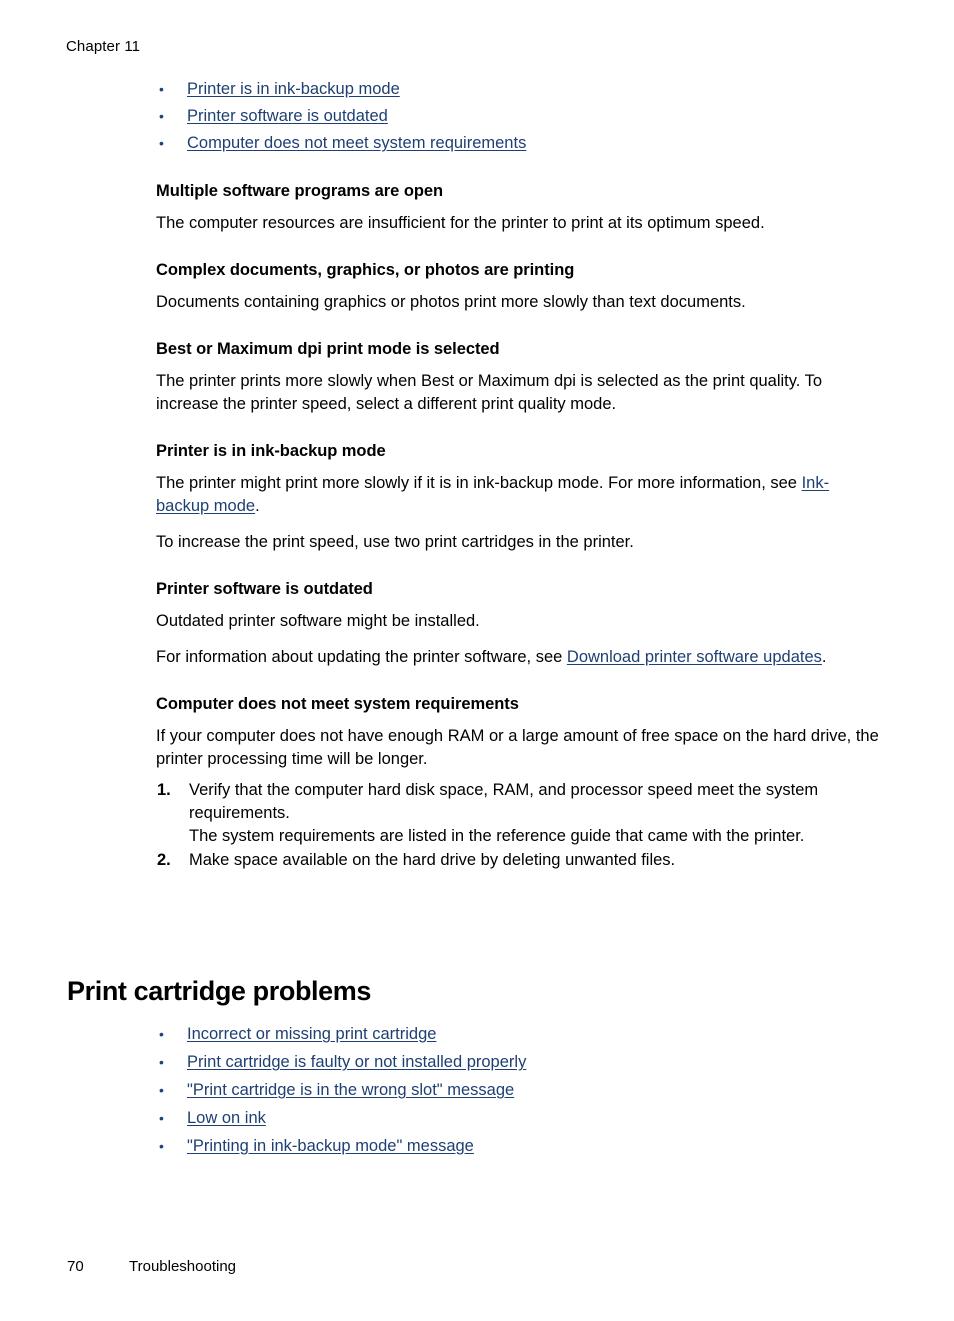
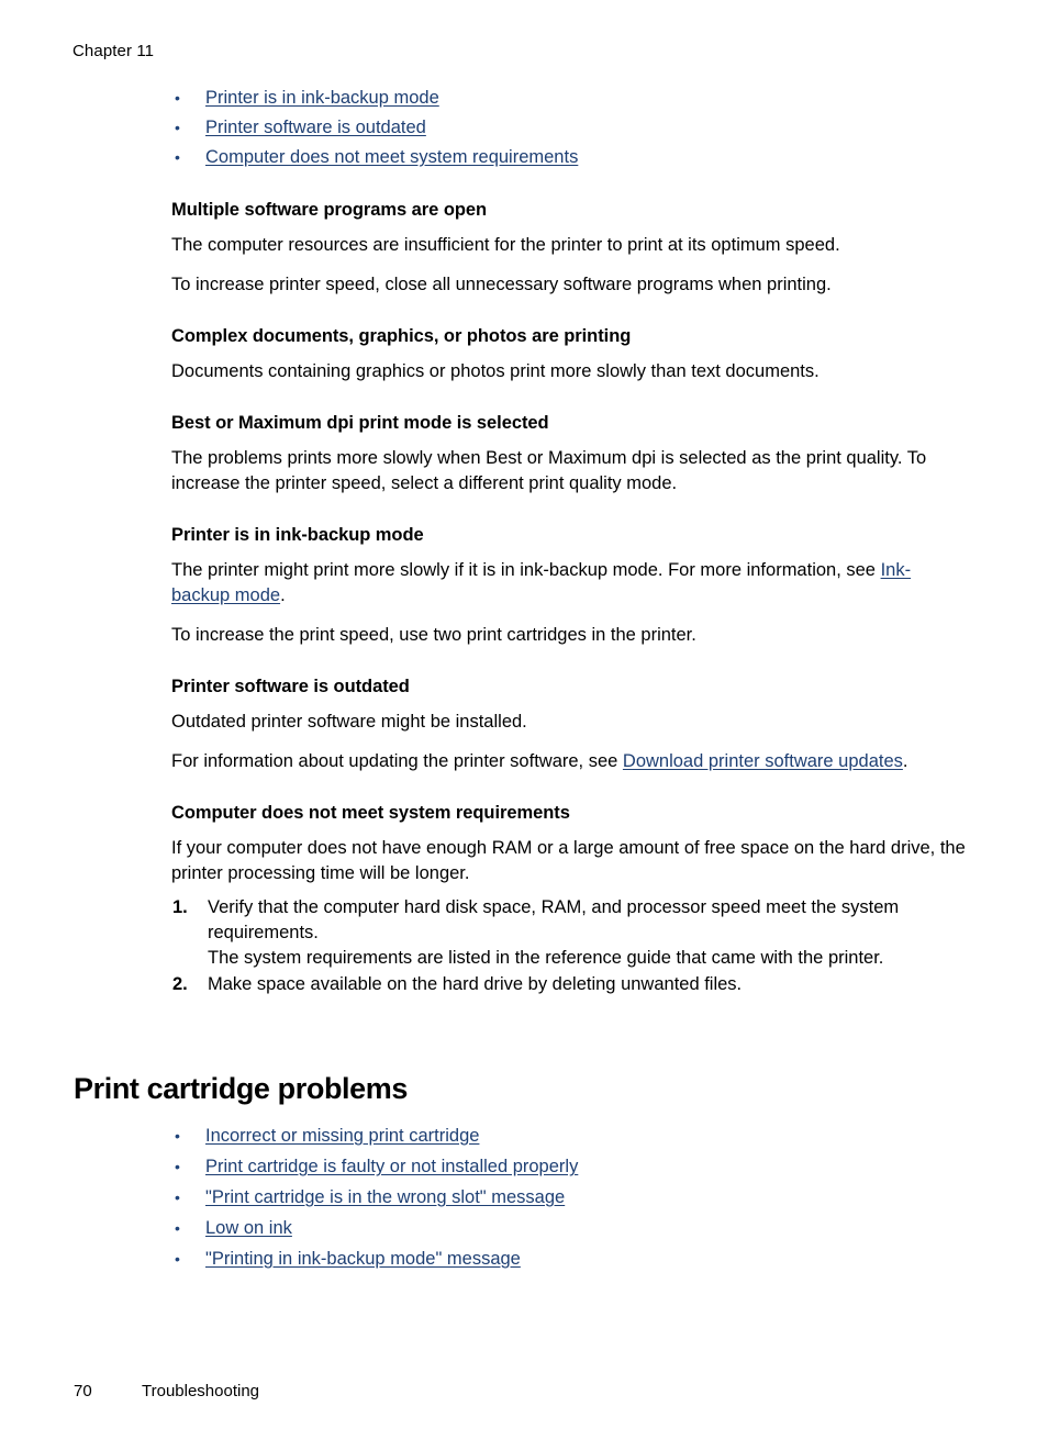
  Chapter 11
  •
  Printer is in ink-backup mode
  •
  Printer software is outdated
  •
  Computer does not meet system requirements
  Multiple software programs are open
  The computer resources are insufficient for the printer to print at its optimum speed.
+ To increase printer speed, close all unnecessary software programs when printing.
  Complex documents, graphics, or photos are printing
  Documents containing graphics or photos print more slowly than text documents.
  Best or Maximum dpi print mode is selected
- The printer prints more slowly when Best or Maximum dpi is selected as the print quality. To increase the printer speed, select a different print quality mode.
+ The problems prints more slowly when Best or Maximum dpi is selected as the print quality. To increase the printer speed, select a different print quality mode.
  Printer is in ink-backup mode
  The printer might print more slowly if it is in ink-backup mode. For more information, see Ink-backup mode.
  To increase the print speed, use two print cartridges in the printer.
  Printer software is outdated
  Outdated printer software might be installed.
  For information about updating the printer software, see Download printer software updates.
  Computer does not meet system requirements
  If your computer does not have enough RAM or a large amount of free space on the hard drive, the printer processing time will be longer.
  1.
  Verify that the computer hard disk space, RAM, and processor speed meet the system requirements.
  The system requirements are listed in the reference guide that came with the printer.
  2.
  Make space available on the hard drive by deleting unwanted files.
  Print cartridge problems
  •
  Incorrect or missing print cartridge
  •
  Print cartridge is faulty or not installed properly
  •
  "Print cartridge is in the wrong slot" message
  •
  Low on ink
  •
  "Printing in ink-backup mode" message
  70
  Troubleshooting
